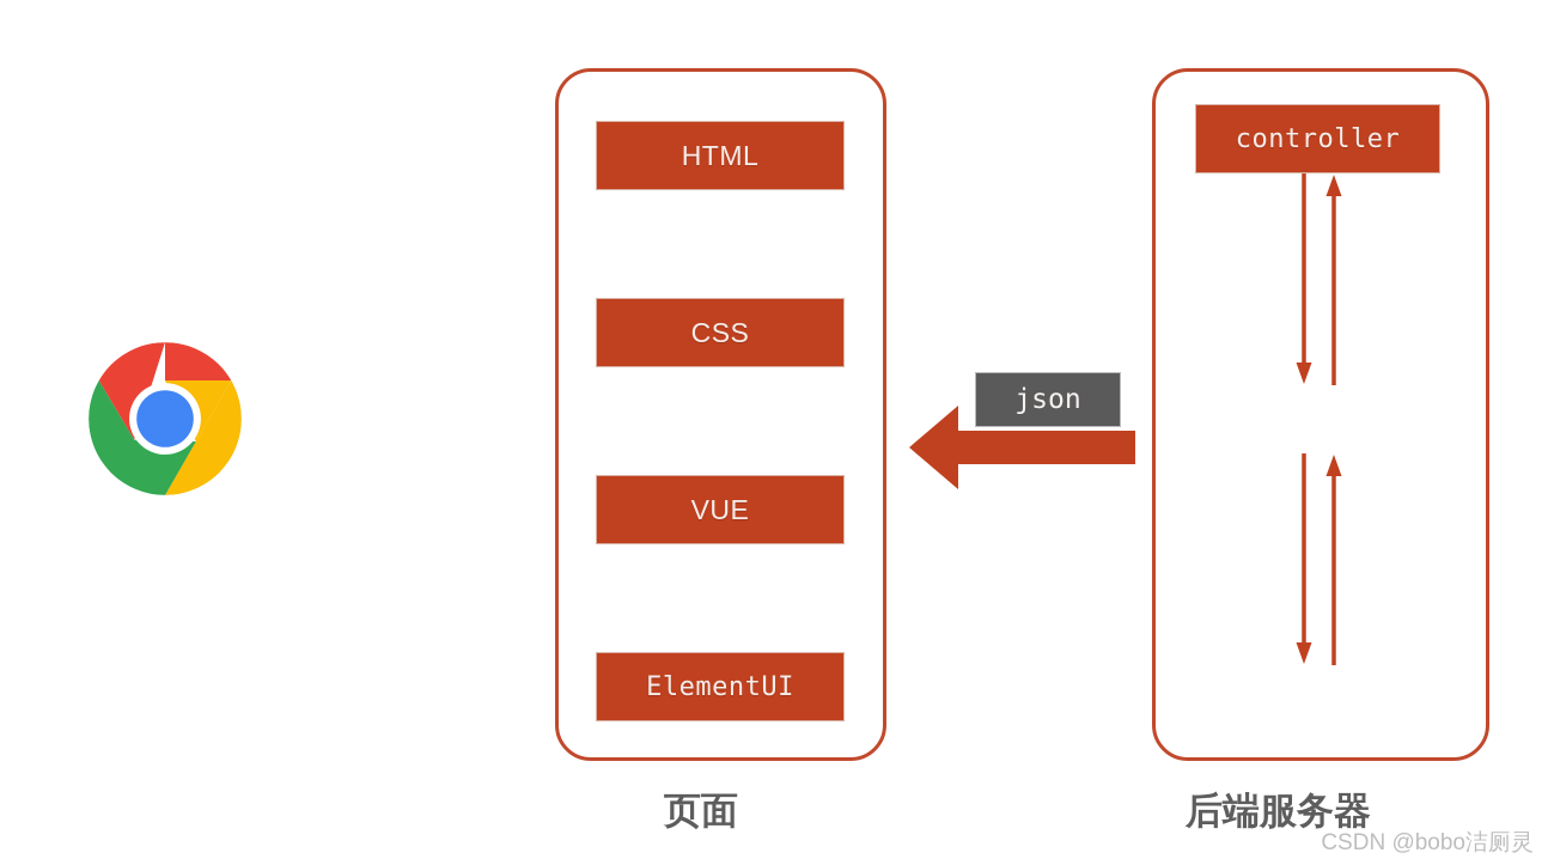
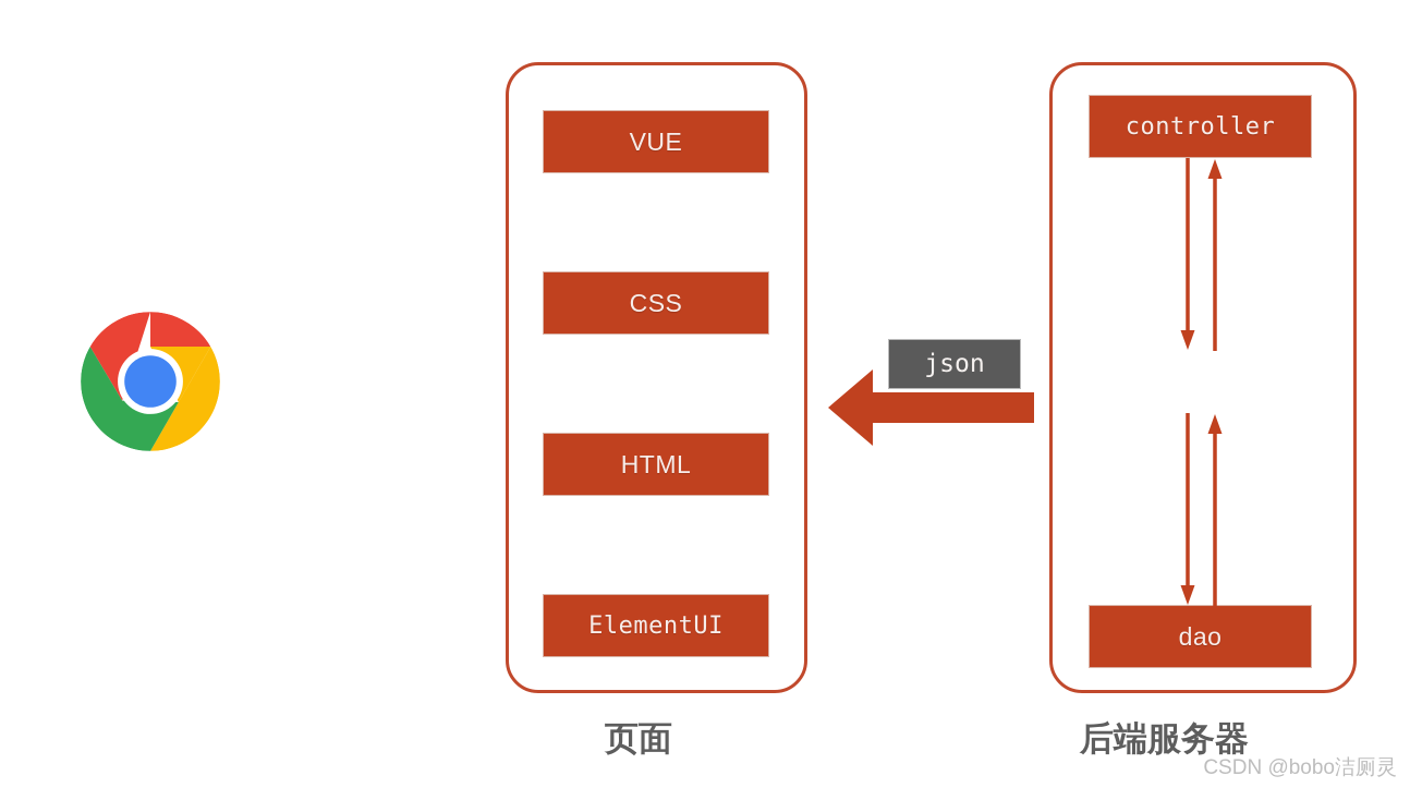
- HTML
+ VUE
  CSS
- VUE
+ HTML
  ElementUI
  页面
  json
  controller
+ dao
  后端服务器
  CSDN @bobo洁厕灵
